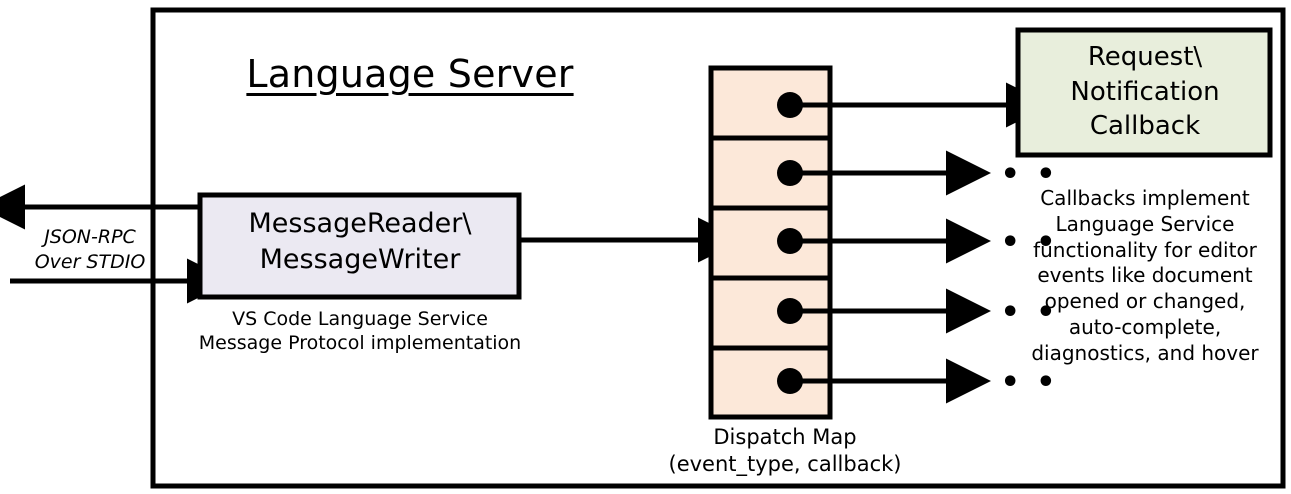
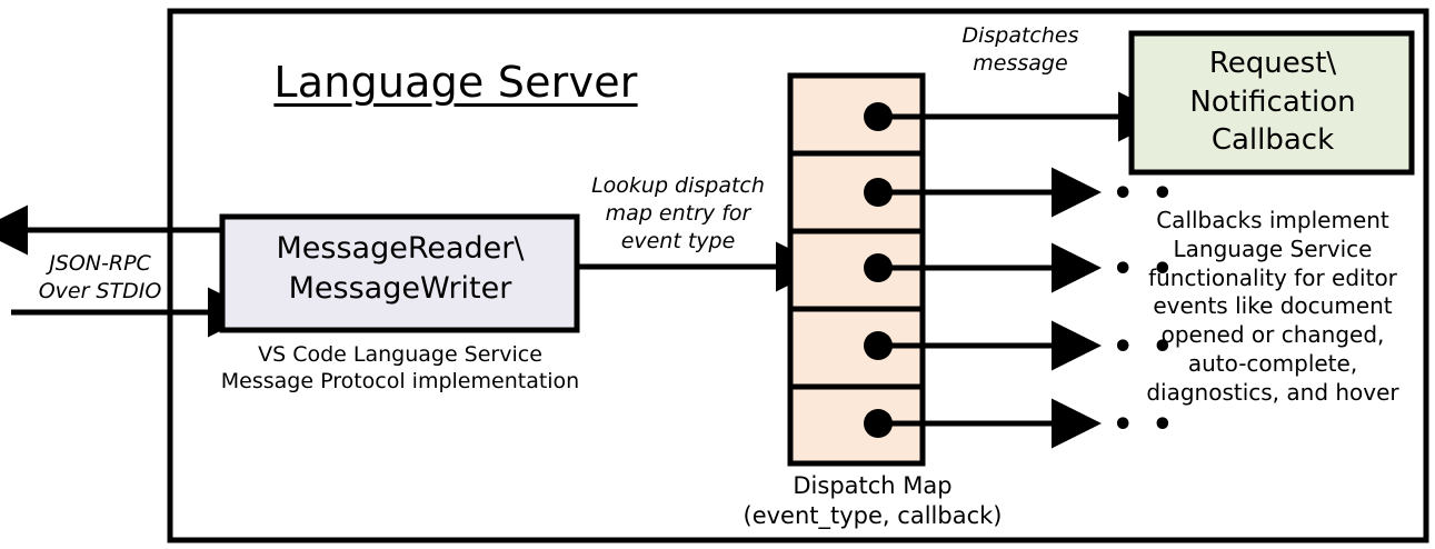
  Language Server
  JSON-RPC
  Over STDIO
  MessageReader\
  MessageWriter
  VS Code Language Service
  Message Protocol implementation
+ Lookup dispatch
+ map entry for
+ event type
+ Dispatches
+ message
  Dispatch Map
  (event_type, callback)
  • • •
  • • •
  • • •
  • • •
  Request\
  Notification
  Callback
  Callbacks implement
  Language Service
  functionality for editor
  events like document
  opened or changed,
  auto-complete,
  diagnostics, and hover
